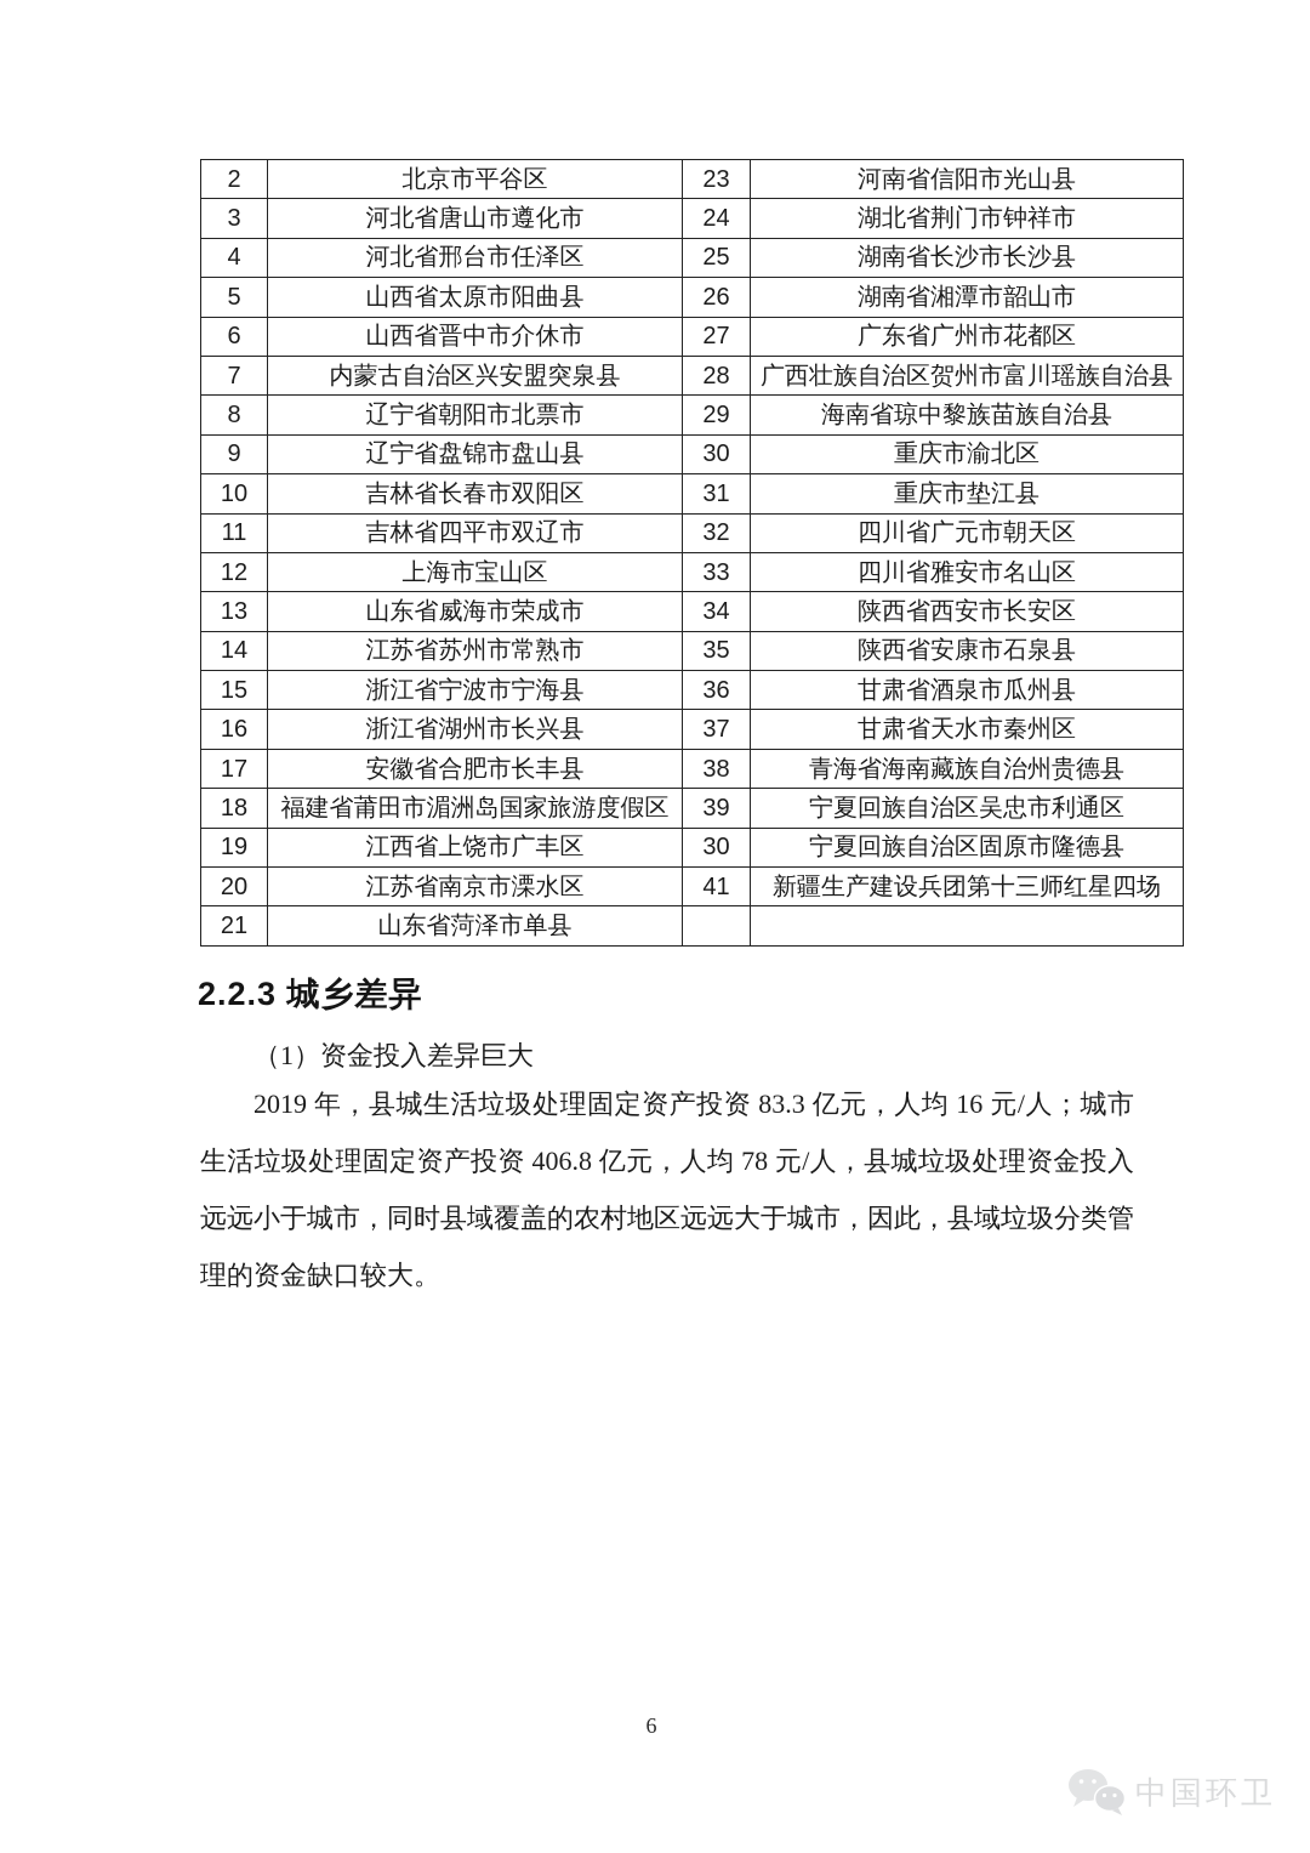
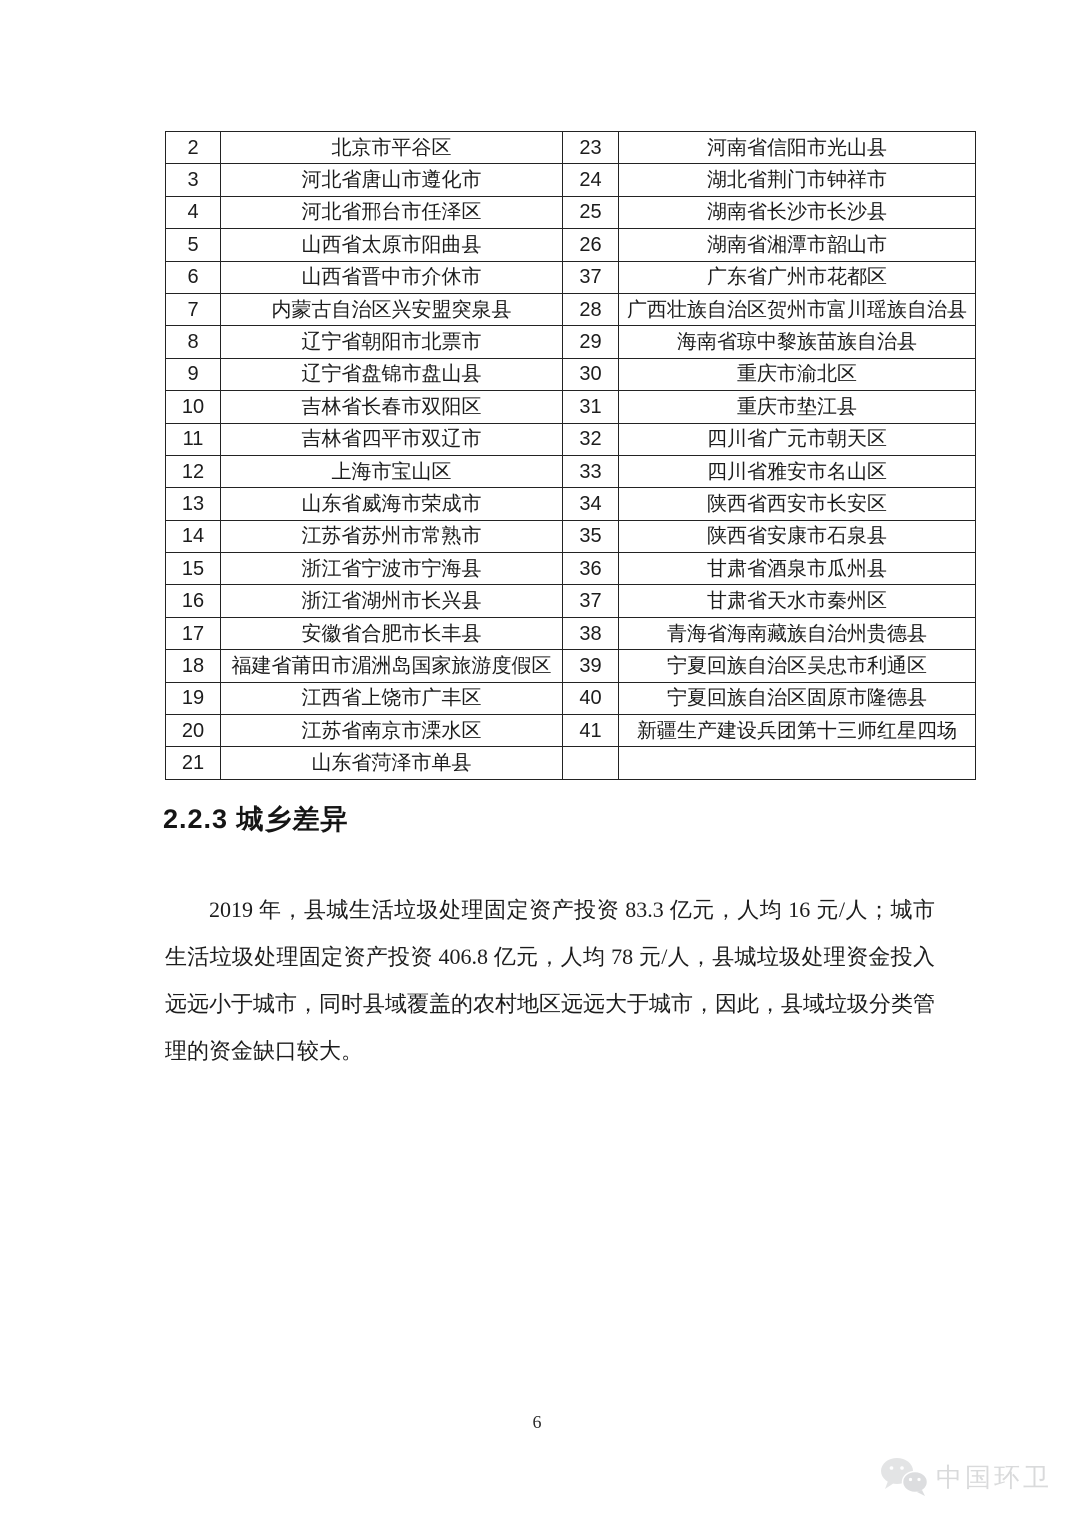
  2	北京市平谷区	23	河南省信阳市光山县
  3	河北省唐山市遵化市	24	湖北省荆门市钟祥市
  4	河北省邢台市任泽区	25	湖南省长沙市长沙县
  5	山西省太原市阳曲县	26	湖南省湘潭市韶山市
- 6	山西省晋中市介休市	27	广东省广州市花都区
+ 6	山西省晋中市介休市	37	广东省广州市花都区
  7	内蒙古自治区兴安盟突泉县	28	广西壮族自治区贺州市富川瑶族自治县
  8	辽宁省朝阳市北票市	29	海南省琼中黎族苗族自治县
  9	辽宁省盘锦市盘山县	30	重庆市渝北区
  10	吉林省长春市双阳区	31	重庆市垫江县
  11	吉林省四平市双辽市	32	四川省广元市朝天区
  12	上海市宝山区	33	四川省雅安市名山区
  13	山东省威海市荣成市	34	陕西省西安市长安区
  14	江苏省苏州市常熟市	35	陕西省安康市石泉县
  15	浙江省宁波市宁海县	36	甘肃省酒泉市瓜州县
  16	浙江省湖州市长兴县	37	甘肃省天水市秦州区
  17	安徽省合肥市长丰县	38	青海省海南藏族自治州贵德县
  18	福建省莆田市湄洲岛国家旅游度假区	39	宁夏回族自治区吴忠市利通区
- 19	江西省上饶市广丰区	30	宁夏回族自治区固原市隆德县
+ 19	江西省上饶市广丰区	40	宁夏回族自治区固原市隆德县
  20	江苏省南京市溧水区	41	新疆生产建设兵团第十三师红星四场
  21	山东省菏泽市单县
  2.2.3 城乡差异
- （1）资金投入差异巨大
  2019 年，县城生活垃圾处理固定资产投资 83.3 亿元，人均 16 元/人；城市生活垃圾处理固定资产投资 406.8 亿元，人均 78 元/人，县城垃圾处理资金投入远远小于城市，同时县域覆盖的农村地区远远大于城市，因此，县域垃圾分类管理的资金缺口较大。
  6
  中国环卫
